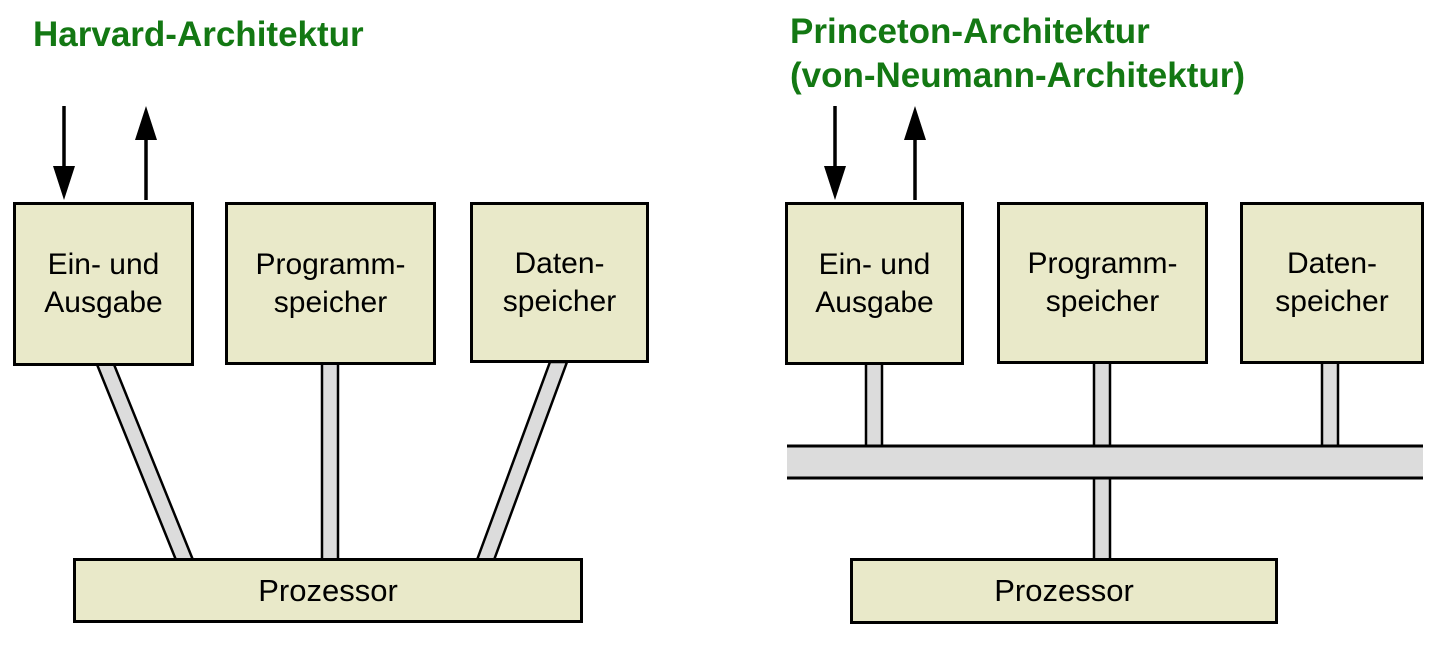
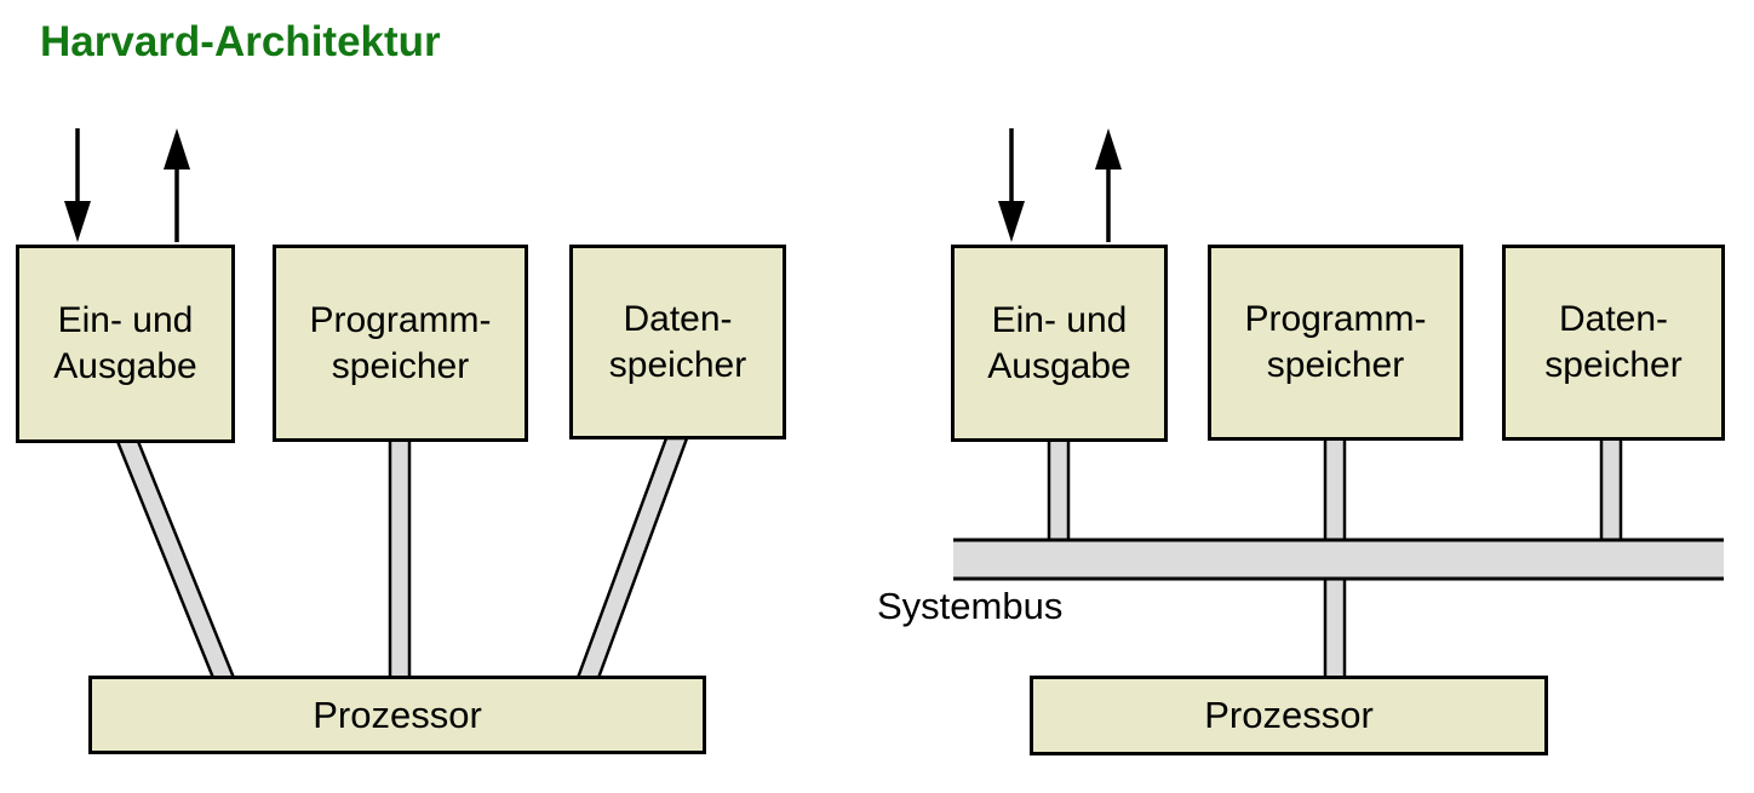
  Harvard-Architektur
- Princeton-Architektur
- (von-Neumann-Architektur)
  Ein- und
  Ausgabe
  Programm-
  speicher
  Daten-
  speicher
  Prozessor
  Ein- und
  Ausgabe
  Programm-
  speicher
  Daten-
  speicher
+ Systembus
  Prozessor
